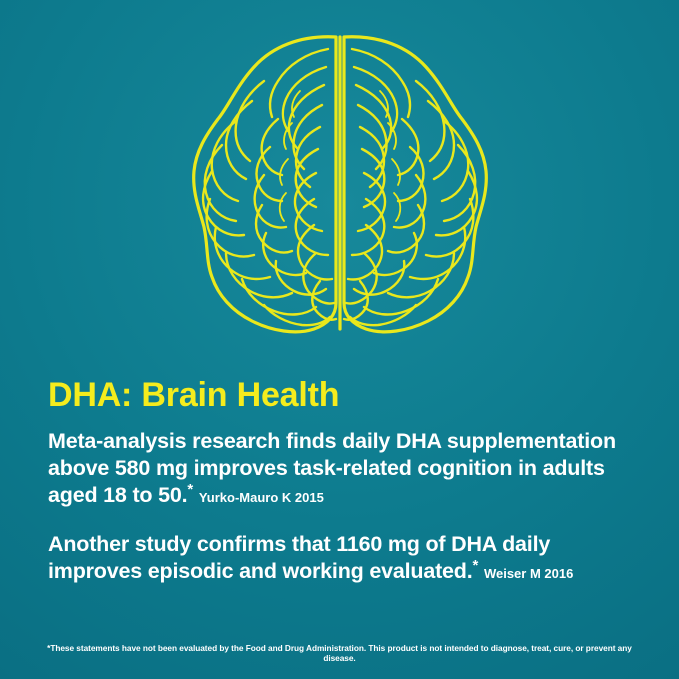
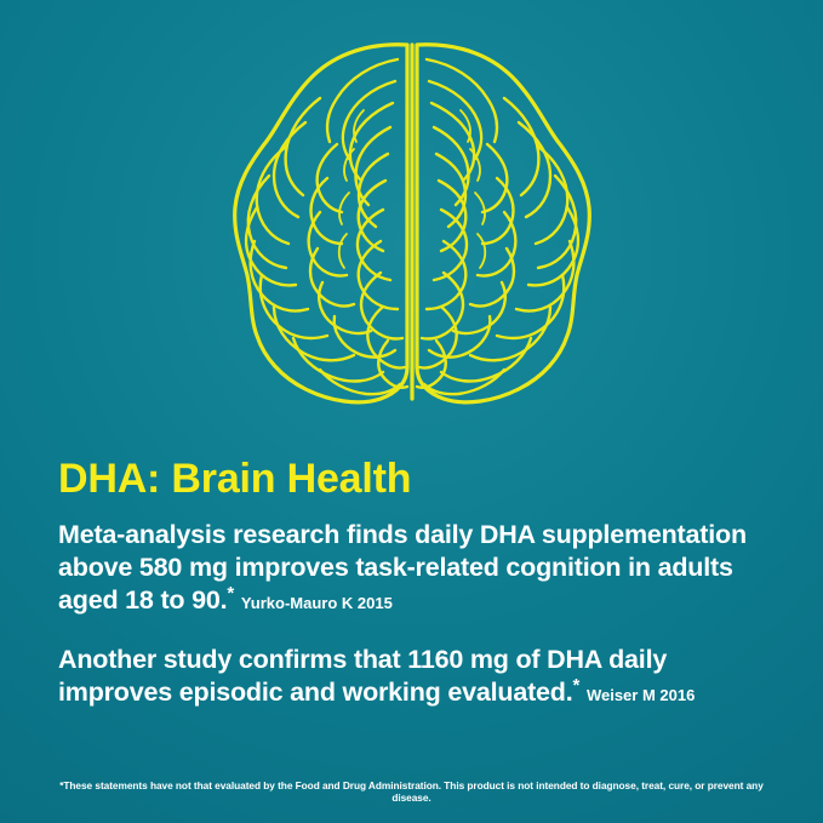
  DHA: Brain Health
- Meta-analysis research finds daily DHA supplementation above 580 mg improves task-related cognition in adults aged 18 to 50.* Yurko-Mauro K 2015
+ Meta-analysis research finds daily DHA supplementation above 580 mg improves task-related cognition in adults aged 18 to 90.* Yurko-Mauro K 2015
  Another study confirms that 1160 mg of DHA daily improves episodic and working evaluated.* Weiser M 2016
- *These statements have not been evaluated by the Food and Drug Administration. This product is not intended to diagnose, treat, cure, or prevent any disease.
+ *These statements have not that evaluated by the Food and Drug Administration. This product is not intended to diagnose, treat, cure, or prevent any disease.
